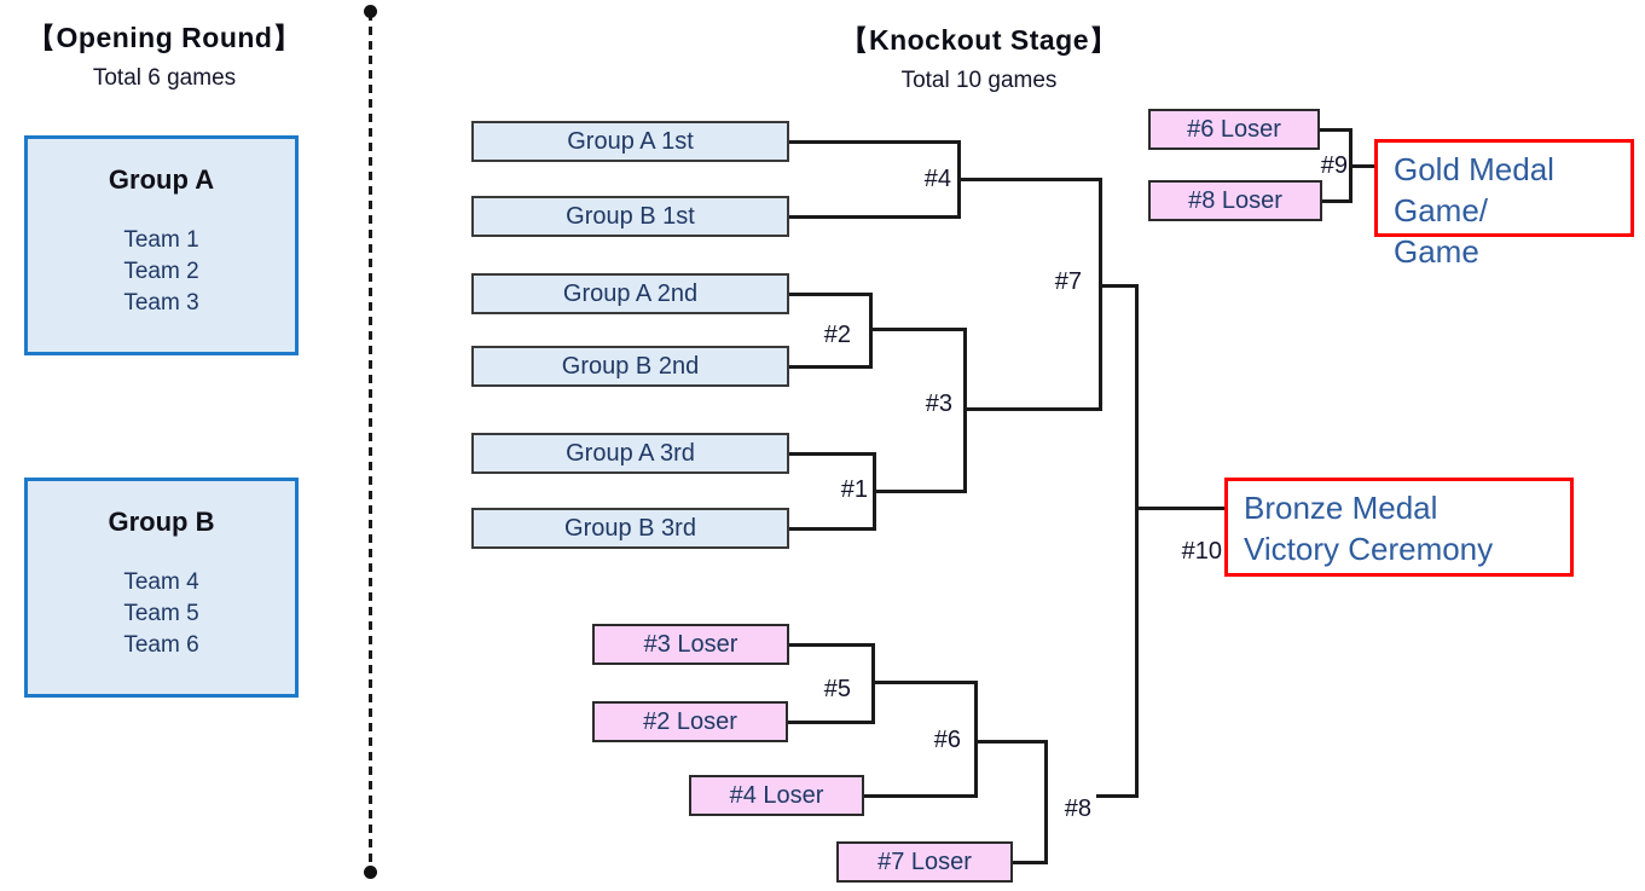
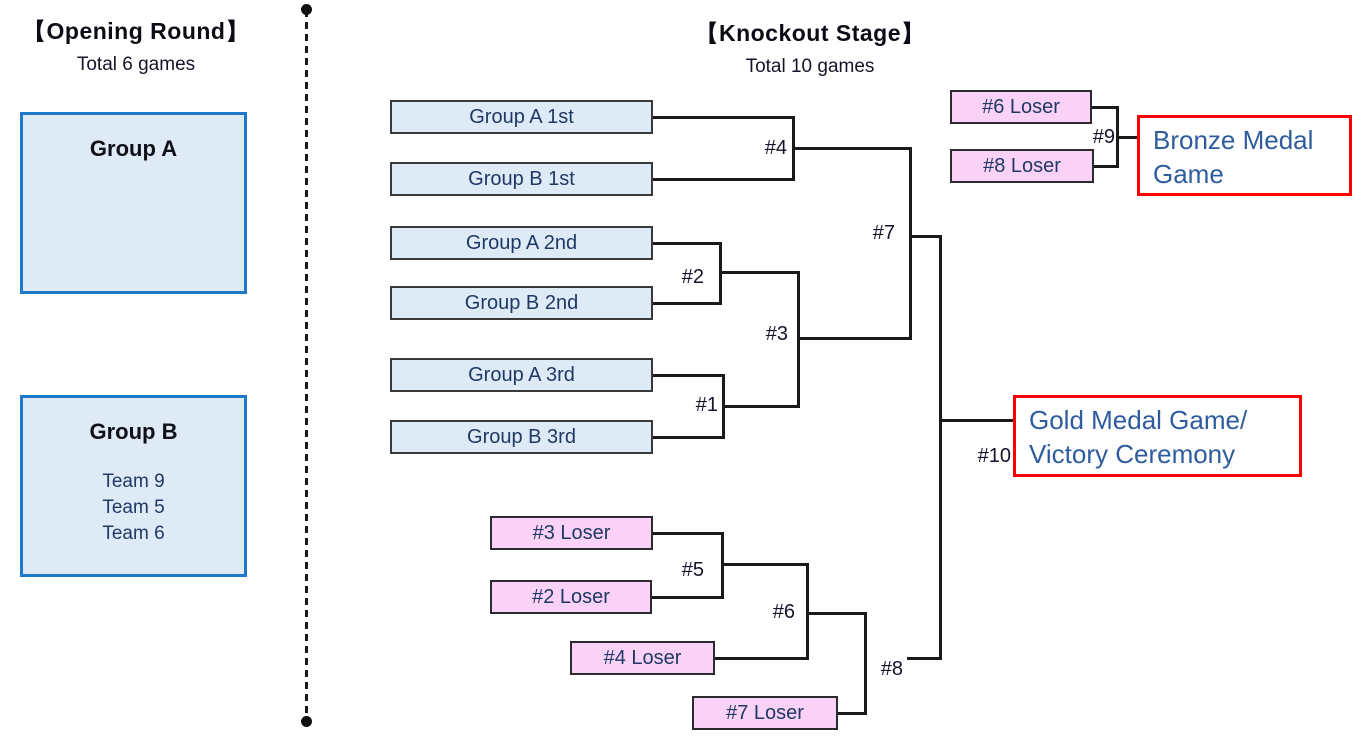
  【Opening Round】
  Total 6 games
  Group A
- Team 1
- Team 2
- Team 3
  Group B
- Team 4
+ Team 9
  Team 5
  Team 6
  【Knockout Stage】
  Total 10 games
  Group A 1st
  Group B 1st
  Group A 2nd
  Group B 2nd
  Group A 3rd
  Group B 3rd
  #6 Loser
  #8 Loser
  #3 Loser
  #2 Loser
  #4 Loser
  #7 Loser
- Gold Medal Game/
+ Bronze Medal
  Game
- Bronze Medal
+ Gold Medal Game/
  Victory Ceremony
  #1
  #2
  #3
  #4
  #5
  #6
  #7
  #8
  #9
  #10
